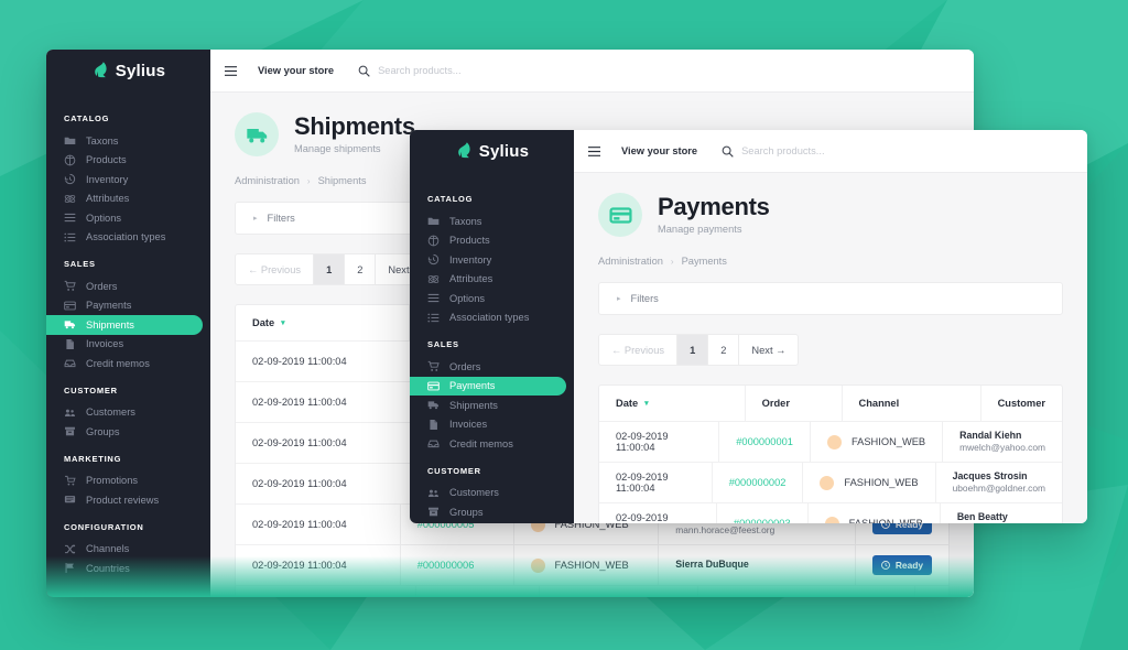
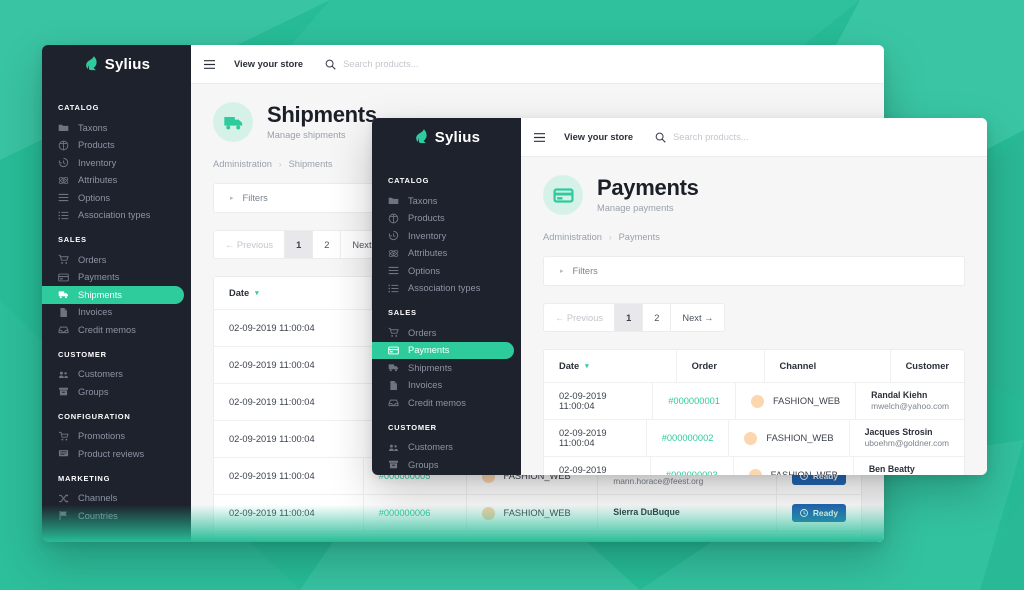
  Sylius
  CATALOG
  Taxons
  Products
  Inventory
  Attributes
  Options
  Association types
  SALES
  Orders
  Payments
  Shipments
  Invoices
  Credit memos
  CUSTOMER
  Customers
  Groups
- MARKETING
+ CONFIGURATION
  Promotions
  Product reviews
- CONFIGURATION
+ MARKETING
  View your store
  Search products...
  Shipments
  Manage shipments
  Administration
  ›
  Shipments
  Filters
  ← Previous
  1
  2
  Next
  Date
  02-09-2019 11:00:04
  02-09-2019 11:00:04
  02-09-2019 11:00:04
  02-09-2019 11:00:04
  02-09-2019 11:00:04
  #000000005
  FASHION_WEB
  Ready
  Sylius
  CATALOG
  Taxons
  Products
  Inventory
  Attributes
  Options
  Association types
  SALES
  Orders
  Payments
  Shipments
  Invoices
  Credit memos
  CUSTOMER
  Customers
  Groups
  View your store
  Search products...
  Payments
  Manage payments
  Administration
  ›
  Payments
  Filters
  ← Previous
  1
  2
  Next →
  Date
  Order
  Channel
  Customer
  02-09-2019 11:00:04
  #000000001
  FASHION_WEB
  Randal Kiehn
  mwelch@yahoo.com
  02-09-2019 11:00:04
  #000000002
  FASHION_WEB
  Jacques Strosin
  uboehm@goldner.com
  Ben Beatty
